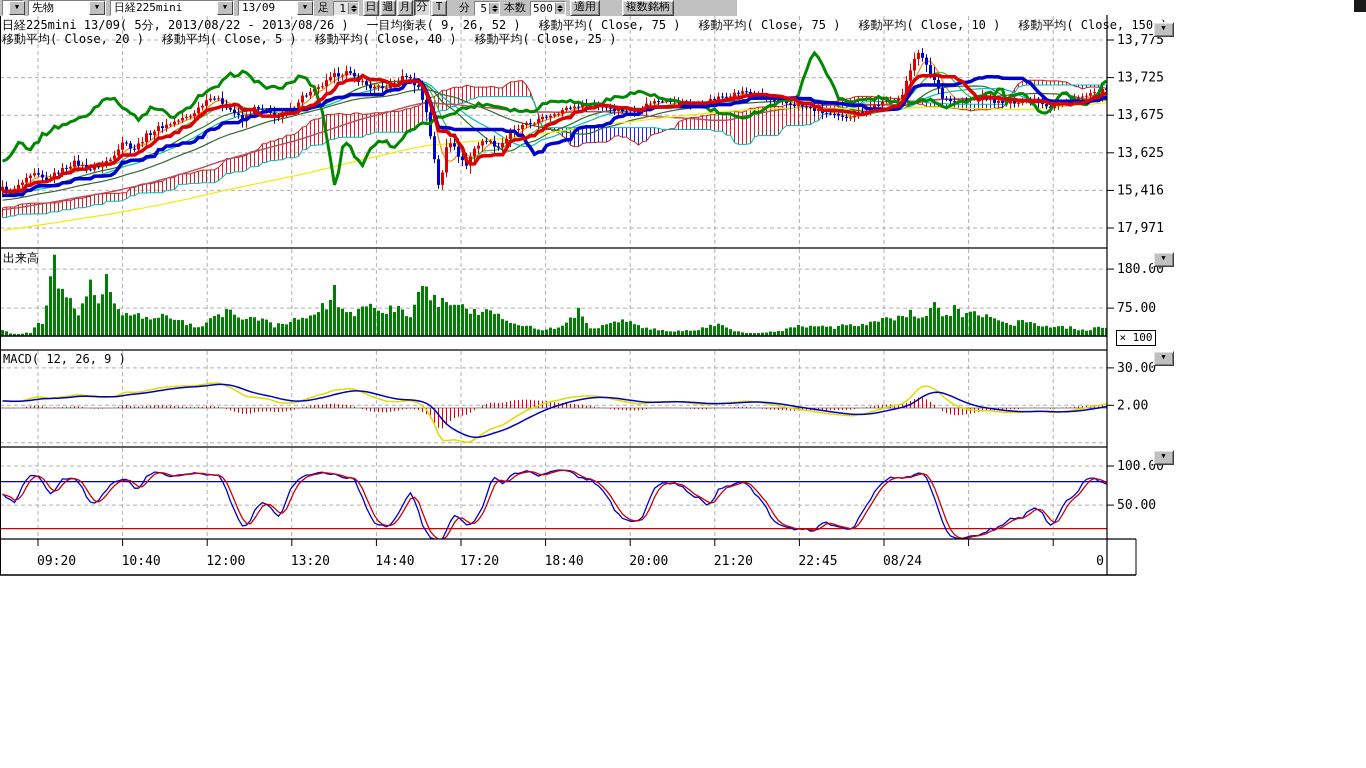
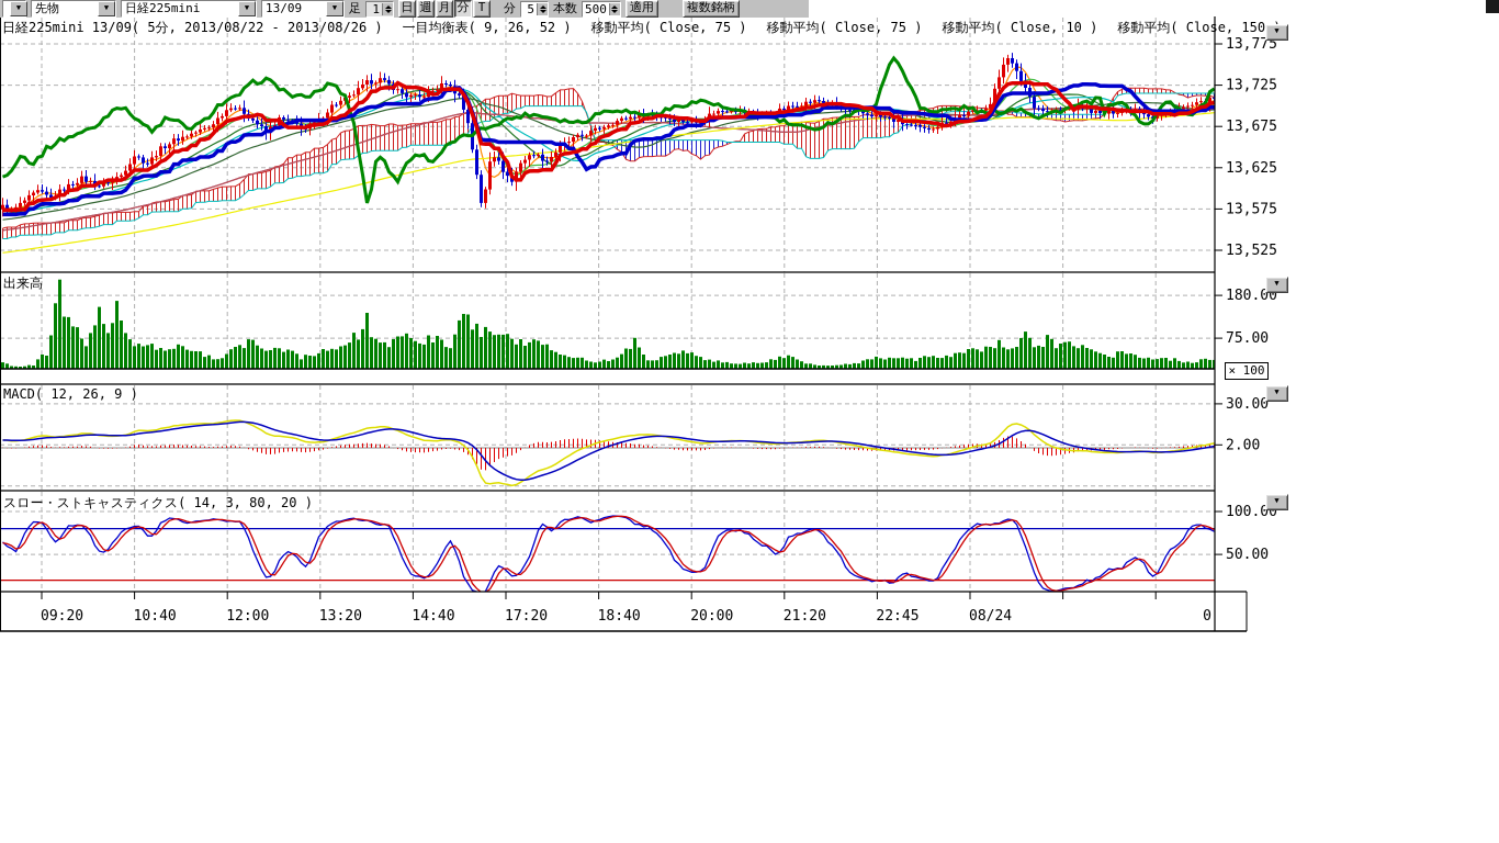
  ▼
  先物
  ▼
  日経225mini
  ▼
  13/09
  ▼
  足
  1
  日
  週
  月
  分
  T
  分
  5
  本数
  500
  適用
  複数銘柄
  13,775
  13,725
  13,675
  13,625
- 15,416
+ 13,575
- 17,971
+ 13,525
  180.00
  75.00
  30.00
  2.00
  100.00
  50.00
  09:20
  10:40
  12:00
  13:20
  14:40
  17:20
  18:40
  20:00
  21:20
  22:45
  08/24
  0
  日経225mini 13/09( 5分, 2013/08/22 - 2013/08/26 ) 一目均衡表( 9, 26, 52 ) 移動平均( Close, 75 ) 移動平均( Close, 75 ) 移動平均( Close, 10 ) 移動平均( Close, 150
- 移動平均( Close, 20 ) 移動平均( Close, 5 ) 移動平均( Close, 40 ) 移動平均( Close, 25 )
  出来高
  MACD( 12, 26, 9 )
+ スロー・ストキャスティクス( 14, 3, 80, 20 )
  ▼
  ▼
  ▼
  ▼
  × 100
